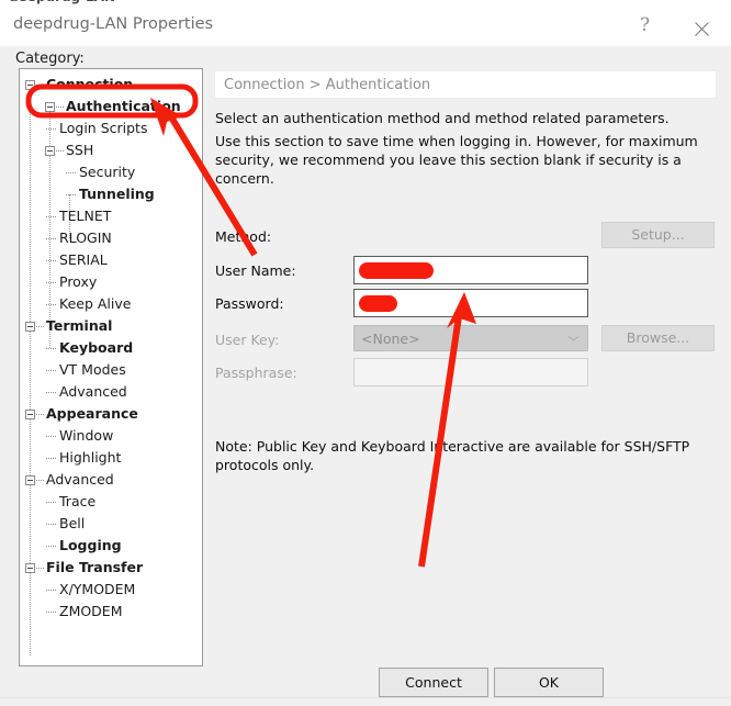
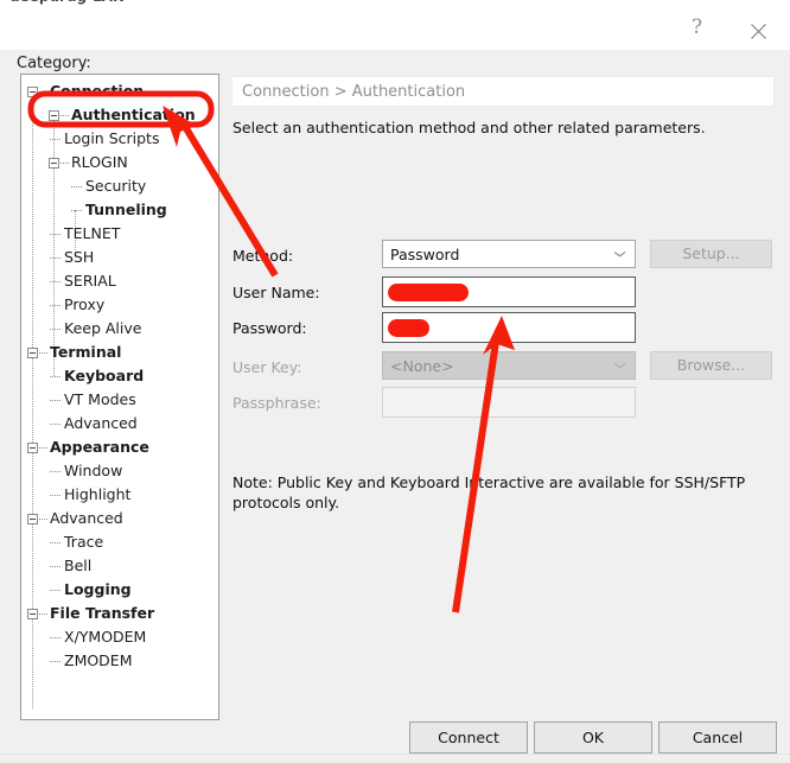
- deepdrug-LAN Properties
  ?
  Category:
  Authenticaon
  Login Scripts
- SSH
+ RLOGIN
  Security
  Tunneling
  TELNET
- RLOGIN
+ SSH
  SERIAL
  Proxy
  Keep Alive
  Terminal
  Keyboard
  VT Modes
  Advanced
  Appearance
  Window
  Highlight
  Advanced
  Trace
  Bell
  Logging
  File Transfer
  X/YMODEM
  ZMODEM
  Connection > Authentication
- Select an authentication method and method related parameters.
+ Select an authentication method and other related parameters.
- Use this section to save time when logging in. However, for maximum security, we recommend you leave this section blank if security is a concern.
  Metod:
+ Password
  Setup...
  User Name:
  Password:
  User Key:
  <None>
  Browse...
  Passphrase:
  Note: Public Key and Keyboard Iteractive are available for SSH/SFTP protocols only.
  Connect
  OK
+ Cancel
